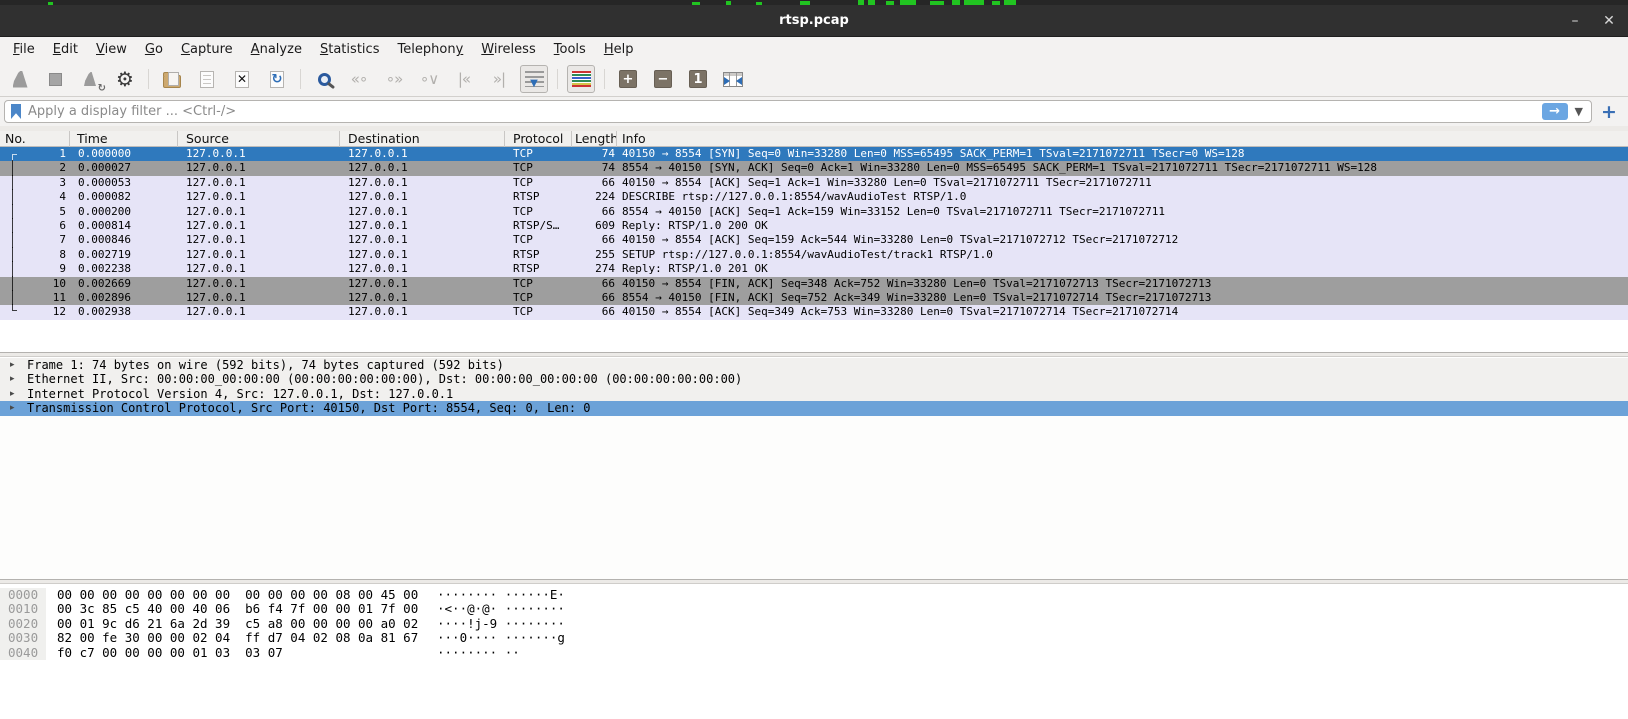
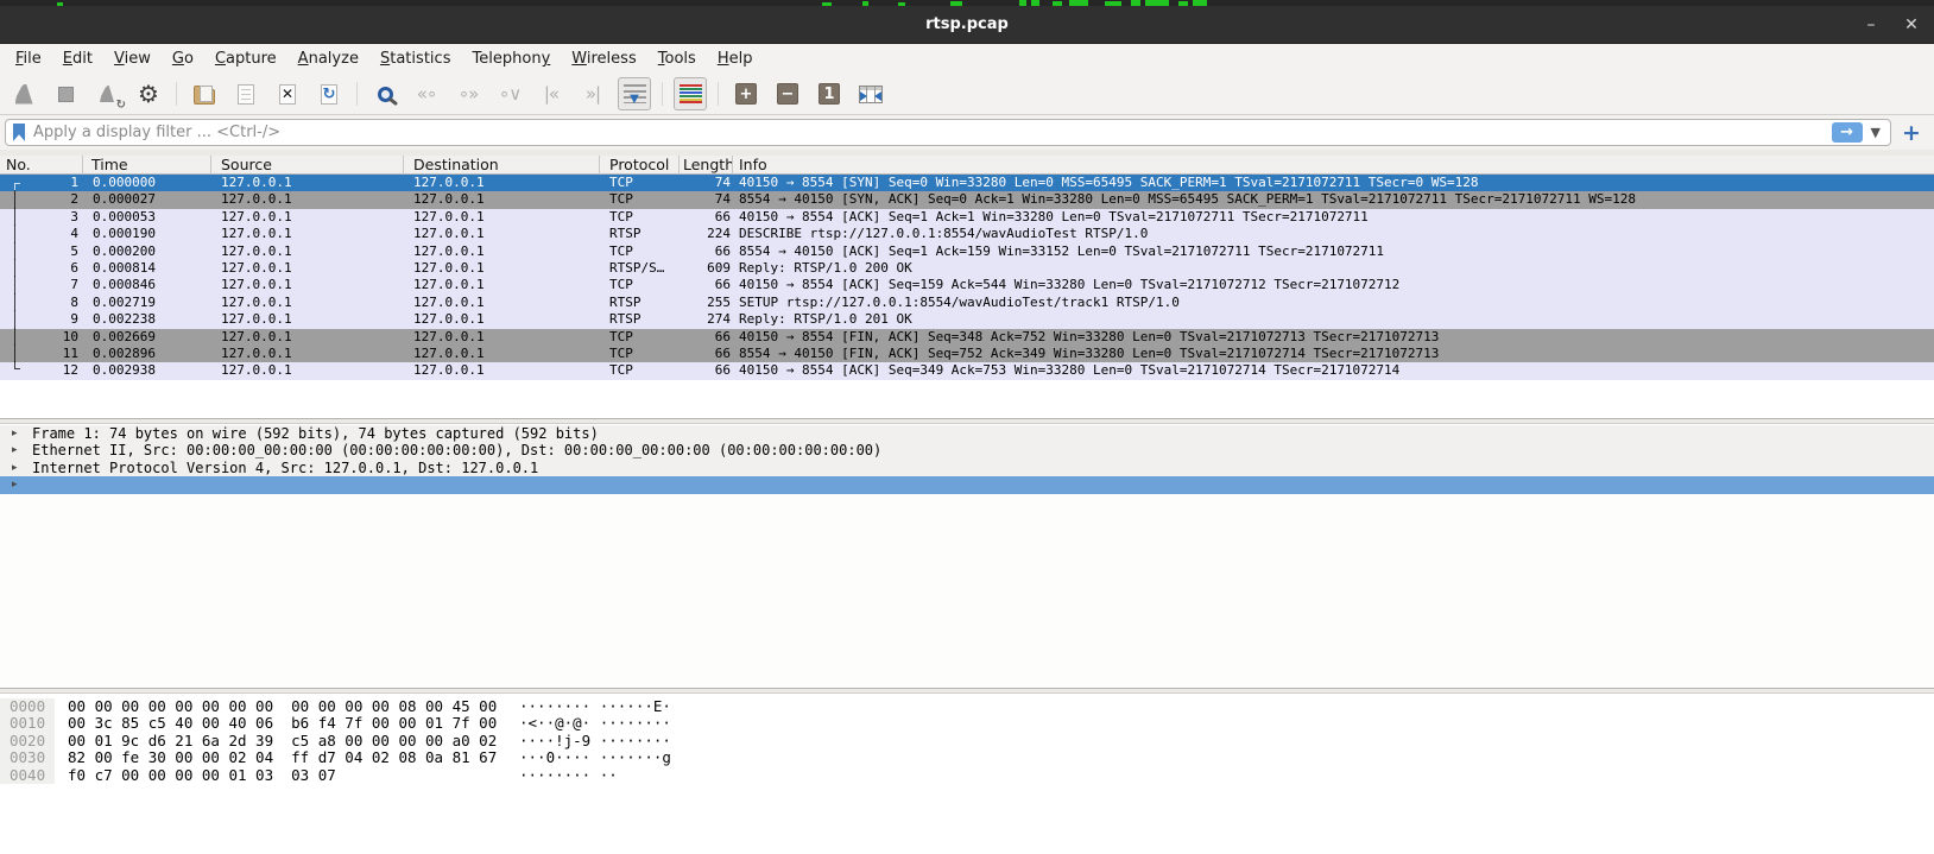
  rtsp.pcap
  –
  ✕
  File
  Edit
  View
  Go
  Capture
  Analyze
  Statistics
  Telephony
  Wireless
  Tools
  Help
  ↻
  ⚙
  ✕
  ↻
  «∘
  ∘»
  ∘∨
  |«
  »|
  +
  −
  1
  Apply a display filter ... <Ctrl-/>
  →
  ▼
  +
  No.
  Time
  Source
  Destination
  Protocol
  Length
  Info
  1
  0.000000
  127.0.0.1
  127.0.0.1
  TCP
  74
  40150 → 8554 [SYN] Seq=0 Win=33280 Len=0 MSS=65495 SACK_PERM=1 TSval=2171072711 TSecr=0 WS=128
  2
  0.000027
  127.0.0.1
  127.0.0.1
  TCP
  74
  8554 → 40150 [SYN, ACK] Seq=0 Ack=1 Win=33280 Len=0 MSS=65495 SACK_PERM=1 TSval=2171072711 TSecr=2171072711 WS=128
  3
  0.000053
  127.0.0.1
  127.0.0.1
  TCP
  66
  40150 → 8554 [ACK] Seq=1 Ack=1 Win=33280 Len=0 TSval=2171072711 TSecr=2171072711
  4
- 0.000082
+ 0.000190
  127.0.0.1
  127.0.0.1
  RTSP
  224
  DESCRIBE rtsp://127.0.0.1:8554/wavAudioTest RTSP/1.0
  5
  0.000200
  127.0.0.1
  127.0.0.1
  TCP
  66
  8554 → 40150 [ACK] Seq=1 Ack=159 Win=33152 Len=0 TSval=2171072711 TSecr=2171072711
  6
  0.000814
  127.0.0.1
  127.0.0.1
  RTSP/S…
  609
  Reply: RTSP/1.0 200 OK
  7
  0.000846
  127.0.0.1
  127.0.0.1
  TCP
  66
  40150 → 8554 [ACK] Seq=159 Ack=544 Win=33280 Len=0 TSval=2171072712 TSecr=2171072712
  8
  0.002719
  127.0.0.1
  127.0.0.1
  RTSP
  255
  SETUP rtsp://127.0.0.1:8554/wavAudioTest/track1 RTSP/1.0
  9
  0.002238
  127.0.0.1
  127.0.0.1
  RTSP
  274
  Reply: RTSP/1.0 201 OK
  10
  0.002669
  127.0.0.1
  127.0.0.1
  TCP
  66
  40150 → 8554 [FIN, ACK] Seq=348 Ack=752 Win=33280 Len=0 TSval=2171072713 TSecr=2171072713
  11
  0.002896
  127.0.0.1
  127.0.0.1
  TCP
  66
  8554 → 40150 [FIN, ACK] Seq=752 Ack=349 Win=33280 Len=0 TSval=2171072714 TSecr=2171072713
  12
  0.002938
  127.0.0.1
  127.0.0.1
  TCP
  66
  40150 → 8554 [ACK] Seq=349 Ack=753 Win=33280 Len=0 TSval=2171072714 TSecr=2171072714
  ▸
  Frame 1: 74 bytes on wire (592 bits), 74 bytes captured (592 bits)
  ▸
  Ethernet II, Src: 00:00:00_00:00:00 (00:00:00:00:00:00), Dst: 00:00:00_00:00:00 (00:00:00:00:00:00)
  ▸
  Internet Protocol Version 4, Src: 127.0.0.1, Dst: 127.0.0.1
  ▸
- Transmission Control Protocol, Src Port: 40150, Dst Port: 8554, Seq: 0, Len: 0
  0000
  00 00 00 00 00 00 00 00 00 00 00 00 08 00 45 00
  ········ ······E·
  0010
  00 3c 85 c5 40 00 40 06 b6 f4 7f 00 00 01 7f 00
  ·<··@·@· ········
  0020
  00 01 9c d6 21 6a 2d 39 c5 a8 00 00 00 00 a0 02
  ····!j-9 ········
  0030
  82 00 fe 30 00 00 02 04 ff d7 04 02 08 0a 81 67
  ···0···· ·······g
  0040
  f0 c7 00 00 00 00 01 03 03 07
  ········ ··
